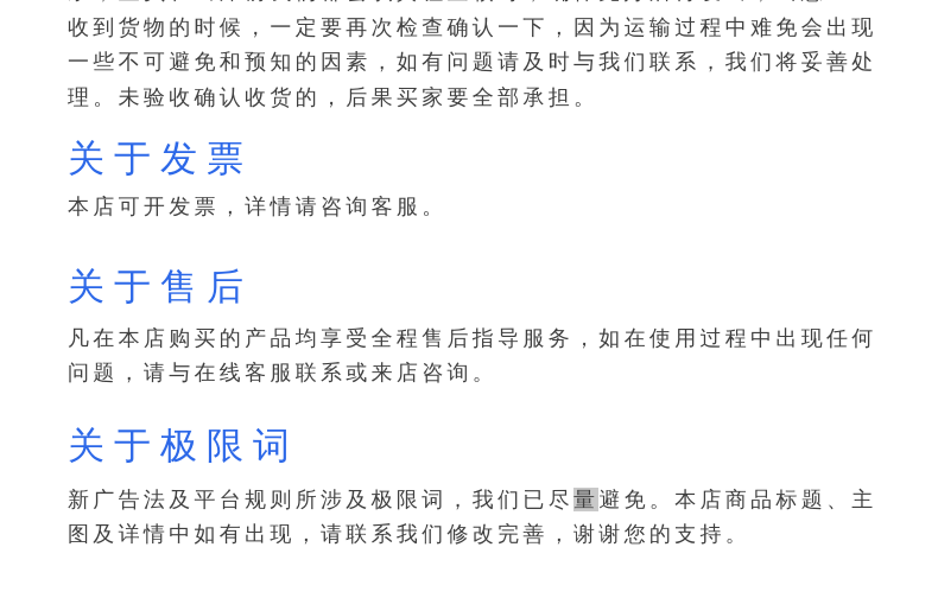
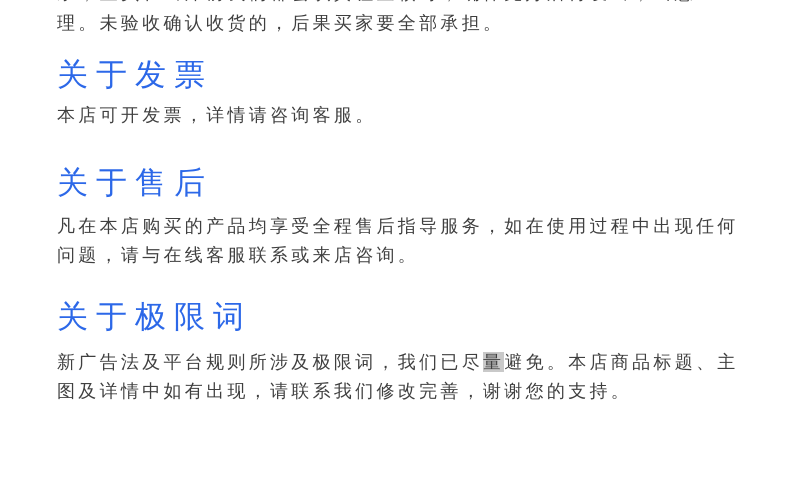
- 收到货物的时候，一定要再次检查确认一下，因为运输过程中难免会出现
- 一些不可避免和预知的因素，如有问题请及时与我们联系，我们将妥善处
  理。未验收确认收货的，后果买家要全部承担。
  关于发票
  本店可开发票，详情请咨询客服。
  关于售后
  凡在本店购买的产品均享受全程售后指导服务，如在使用过程中出现任何
  问题，请与在线客服联系或来店咨询。
  关于极限词
  新广告法及平台规则所涉及极限词，我们已尽量避免。本店商品标题、主
  图及详情中如有出现，请联系我们修改完善，谢谢您的支持。
